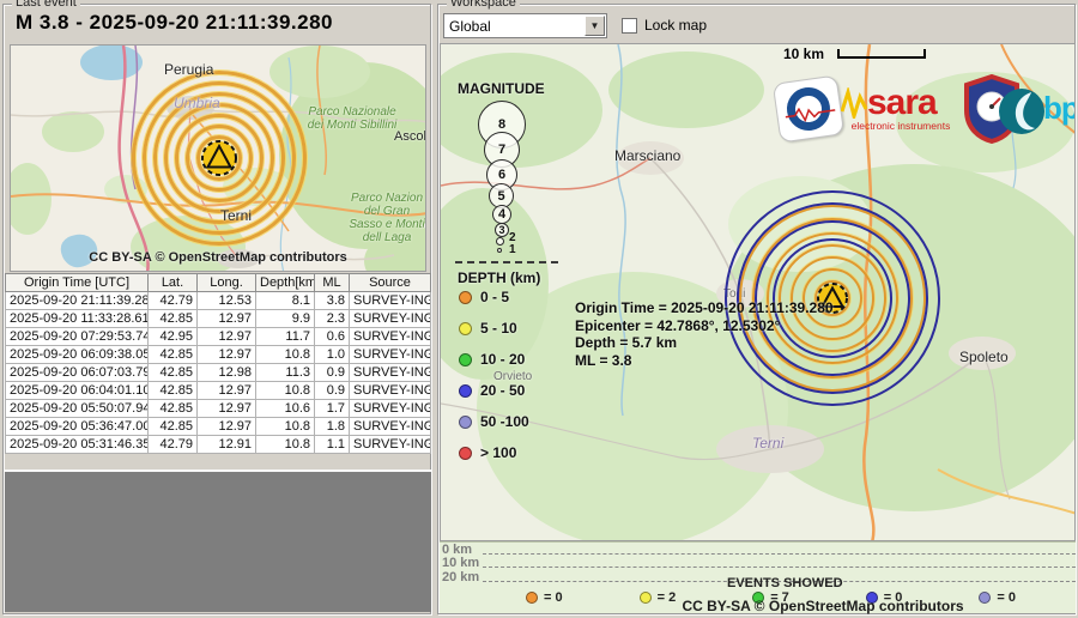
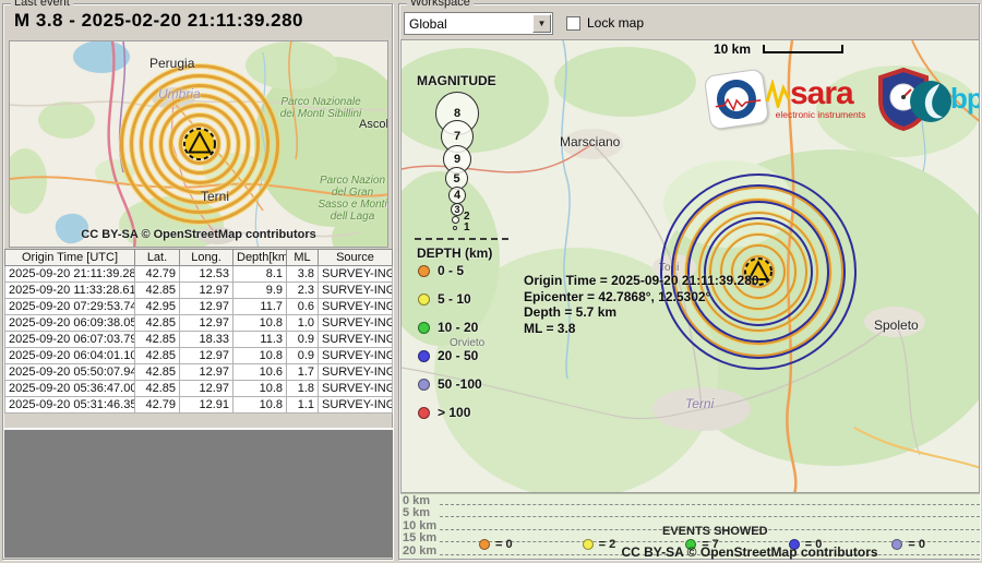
  Last event
- M 3.8 - 2025-09-20 21:11:39.280
+ M 3.8 - 2025-02-20 21:11:39.280
  Perugia
  Umbria
  Parco Nazionale dei Monti Sibillini
  Ascol
  Terni
  Parco Nazion del Gran Sasso e Monti dell Laga
  CC BY-SA © OpenStreetMap contributors
  Origin Time [UTC]	Lat.	Long.	Depth[km	ML	Source
  2025-09-20 21:11:39.28	42.79	12.53	8.1	3.8	SURVEY-ING
  2025-09-20 11:33:28.61	42.85	12.97	9.9	2.3	SURVEY-ING
  2025-09-20 07:29:53.74	42.95	12.97	11.7	0.6	SURVEY-ING
  2025-09-20 06:09:38.05	42.85	12.97	10.8	1.0	SURVEY-ING
- 2025-09-20 06:07:03.79	42.85	12.98	11.3	0.9	SURVEY-ING
+ 2025-09-20 06:07:03.79	42.85	18.33	11.3	0.9	SURVEY-ING
  2025-09-20 06:04:01.10	42.85	12.97	10.8	0.9	SURVEY-ING
  2025-09-20 05:50:07.94	42.85	12.97	10.6	1.7	SURVEY-ING
  2025-09-20 05:36:47.00	42.85	12.97	10.8	1.8	SURVEY-ING
  2025-09-20 05:31:46.35	42.79	12.91	10.8	1.1	SURVEY-ING
  Workspace
  Global
  ▼
  Lock map
  10 km
  MAGNITUDE
  8
  7
- 6
+ 9
  5
  4
  3
  2
  1
  DEPTH (km)
  0 - 5
  5 - 10
  10 - 20
  20 - 50
  50 -100
  > 100
  Orvieto
  Marsciano
  Todi
  Terni
  Spoleto
  Origin Time = 2025-09-20 21:11:39.280
  Epicenter = 42.7868°, 12.5302°
  Depth = 5.7 km
  ML = 3.8
  sara
  electronic instruments
  0 km
+ 5 km
  10 km
+ 15 km
  20 km
  EVENTS SHOWED
  = 0
  = 2
  = 7
  = 0
  = 0
  CC BY-SA © OpenStreetMap contributors
